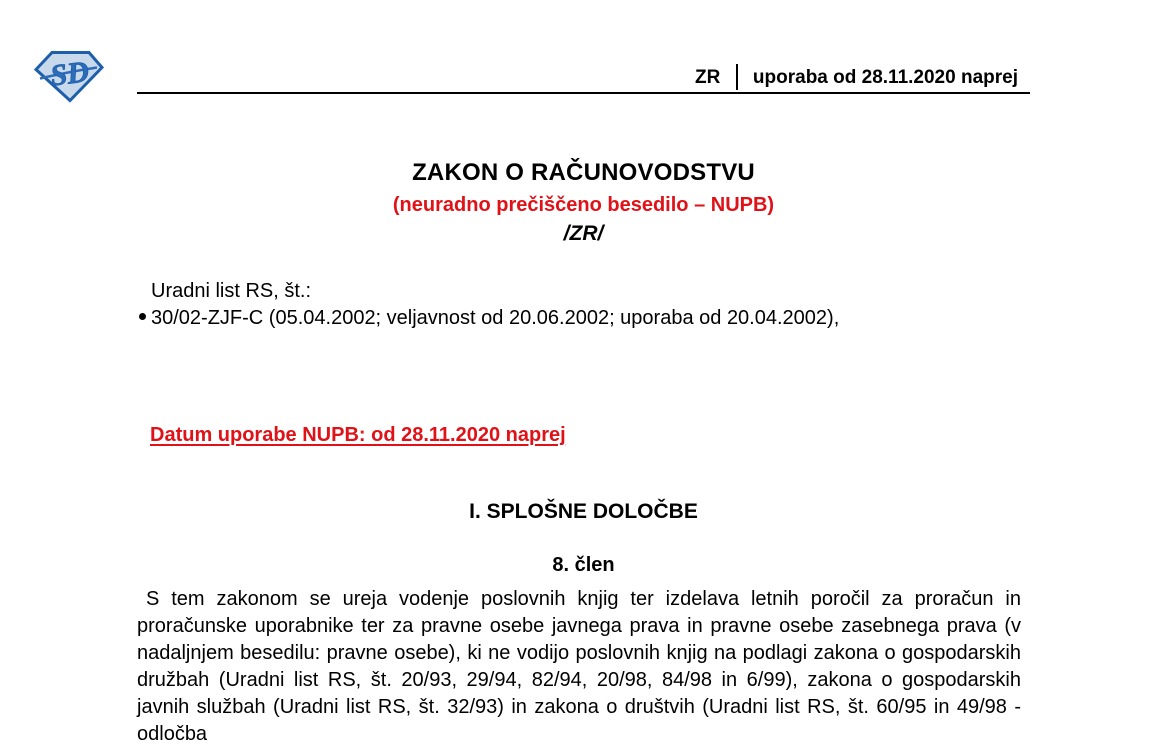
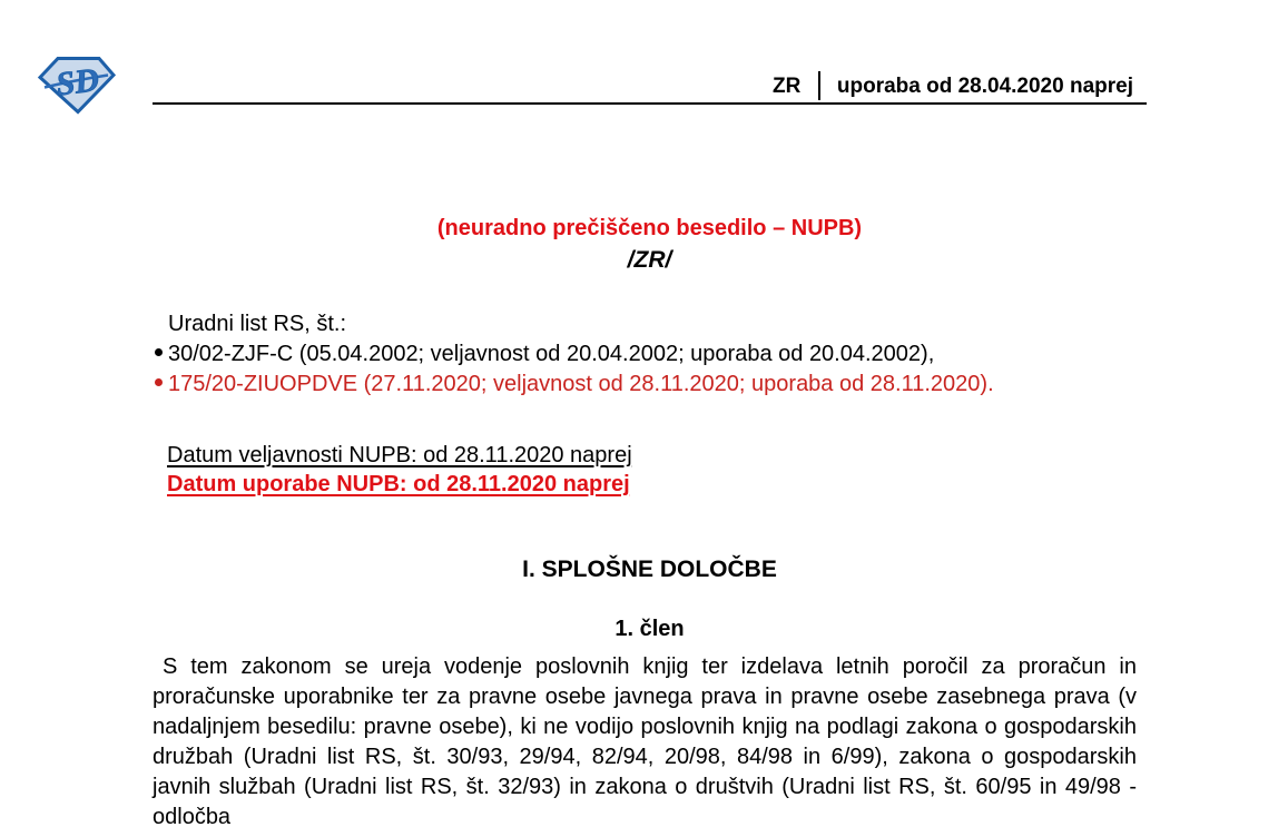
- ZR uporaba od 28.11.2020 naprej
+ ZR uporaba od 28.04.2020 naprej
- ZAKON O RAČUNOVODSTVU
  (neuradno prečiščeno besedilo – NUPB)
  /ZR/
  Uradni list RS, št.:
- 30/02-ZJF-C (05.04.2002; veljavnost od 20.06.2002; uporaba od 20.04.2002),
+ 30/02-ZJF-C (05.04.2002; veljavnost od 20.04.2002; uporaba od 20.04.2002),
+ 175/20-ZIUOPDVE (27.11.2020; veljavnost od 28.11.2020; uporaba od 28.11.2020).
+ Datum veljavnosti NUPB: od 28.11.2020 naprej
  Datum uporabe NUPB: od 28.11.2020 naprej
  I. SPLOŠNE DOLOČBE
- 8. člen
+ 1. člen
- S tem zakonom se ureja vodenje poslovnih knjig ter izdelava letnih poročil za proračun in proračunske uporabnike ter za pravne osebe javnega prava in pravne osebe zasebnega prava (v nadaljnjem besedilu: pravne osebe), ki ne vodijo poslovnih knjig na podlagi zakona o gospodarskih družbah (Uradni list RS, št. 20/93, 29/94, 82/94, 20/98, 84/98 in 6/99), zakona o gospodarskih javnih službah (Uradni list RS, št. 32/93) in zakona o društvih (Uradni list RS, št. 60/95 in 49/98 - odločba
+ S tem zakonom se ureja vodenje poslovnih knjig ter izdelava letnih poročil za proračun in proračunske uporabnike ter za pravne osebe javnega prava in pravne osebe zasebnega prava (v nadaljnjem besedilu: pravne osebe), ki ne vodijo poslovnih knjig na podlagi zakona o gospodarskih družbah (Uradni list RS, št. 30/93, 29/94, 82/94, 20/98, 84/98 in 6/99), zakona o gospodarskih javnih službah (Uradni list RS, št. 32/93) in zakona o društvih (Uradni list RS, št. 60/95 in 49/98 - odločba
